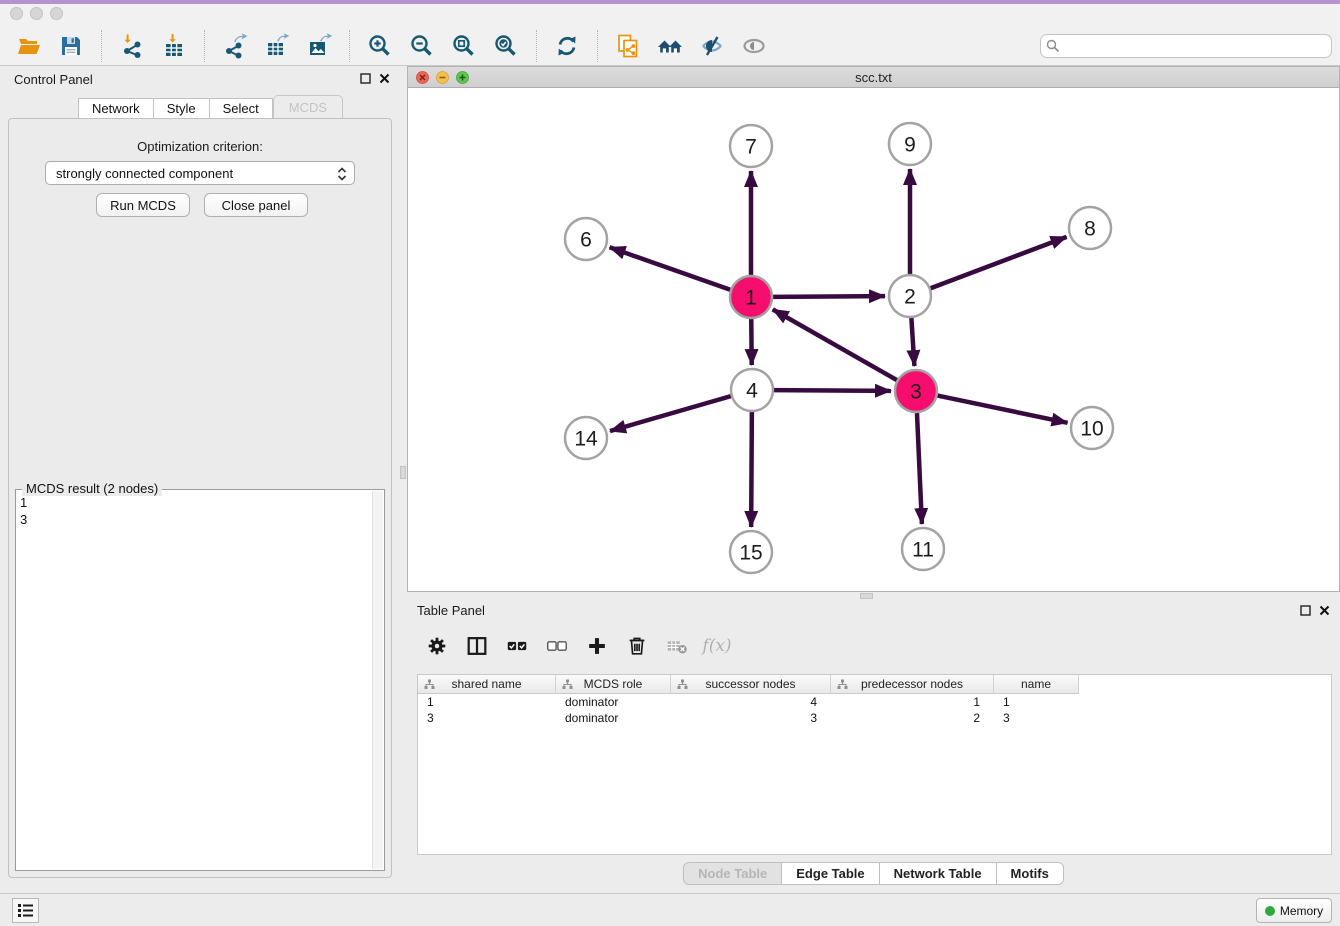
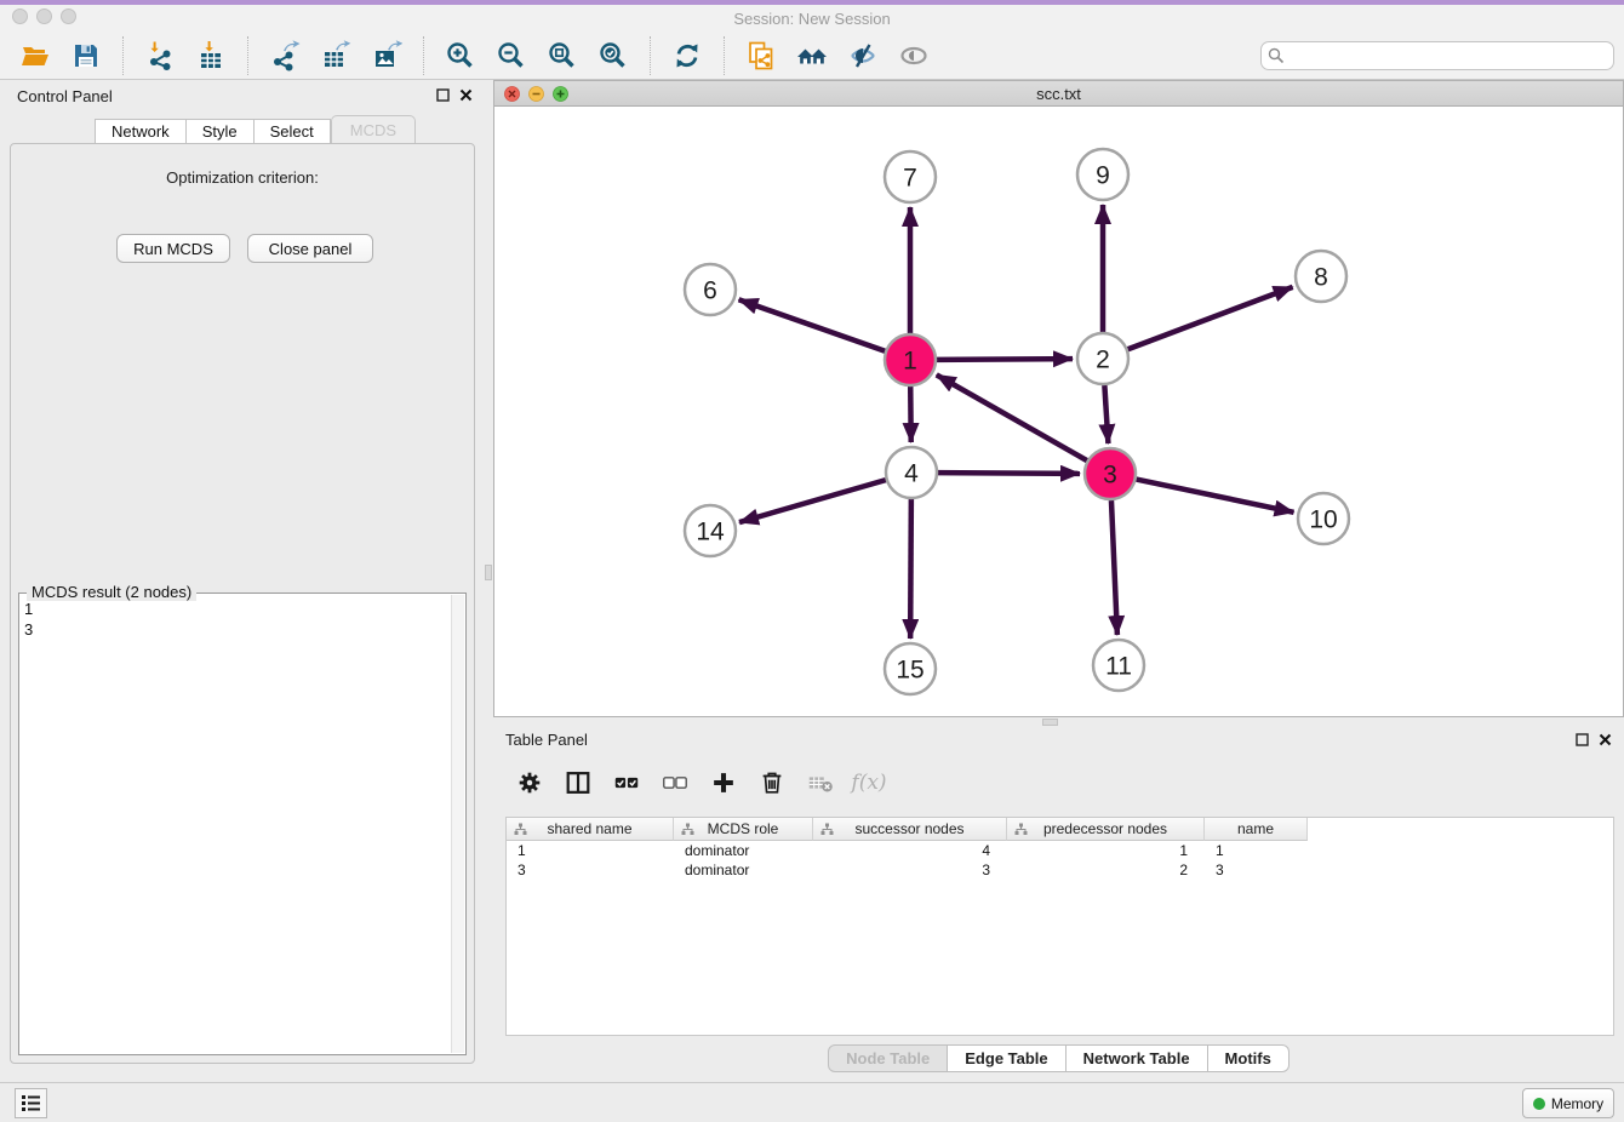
+ Session: New Session
  Control Panel
  Network
  Style
  Select
  MCDS
  Optimization criterion:
- strongly connected component
  Run MCDS
  Close panel
  MCDS result (2 nodes)
  1
  3
  scc.txt
  1
  2
  3
  4
  6
  7
  8
  9
  10
  11
  14
  15
  Table Panel
  f(x)
  shared name
  MCDS role
  successor nodes
  predecessor nodes
  name
  1
  dominator
  4
  1
  1
  3
  dominator
  3
  2
  3
  Node Table
  Edge Table
  Network Table
  Motifs
  Memory
